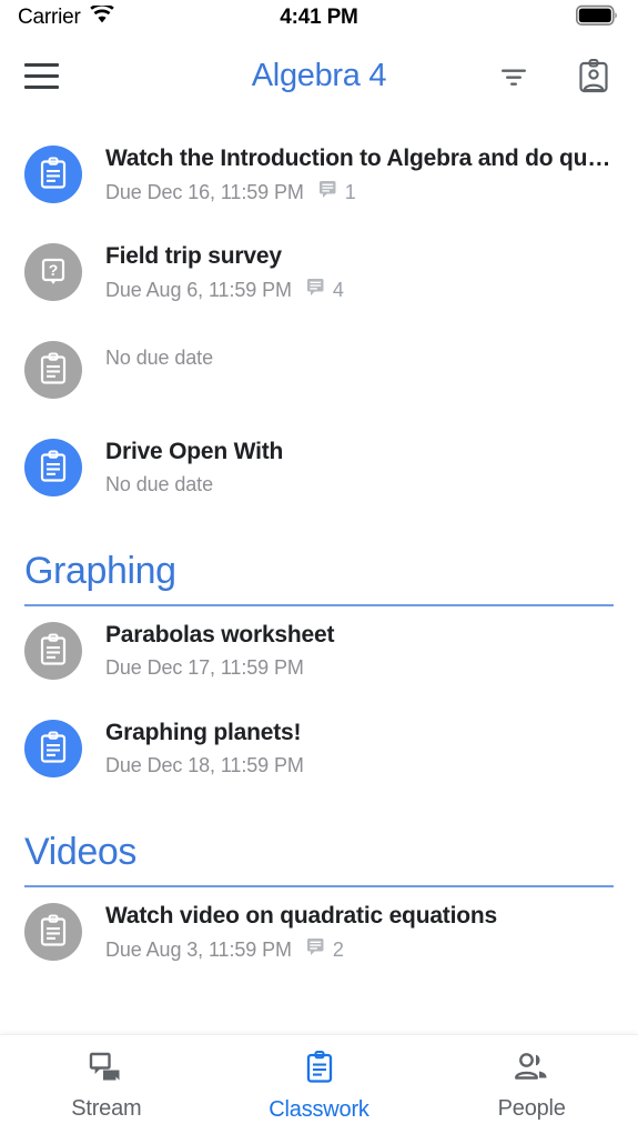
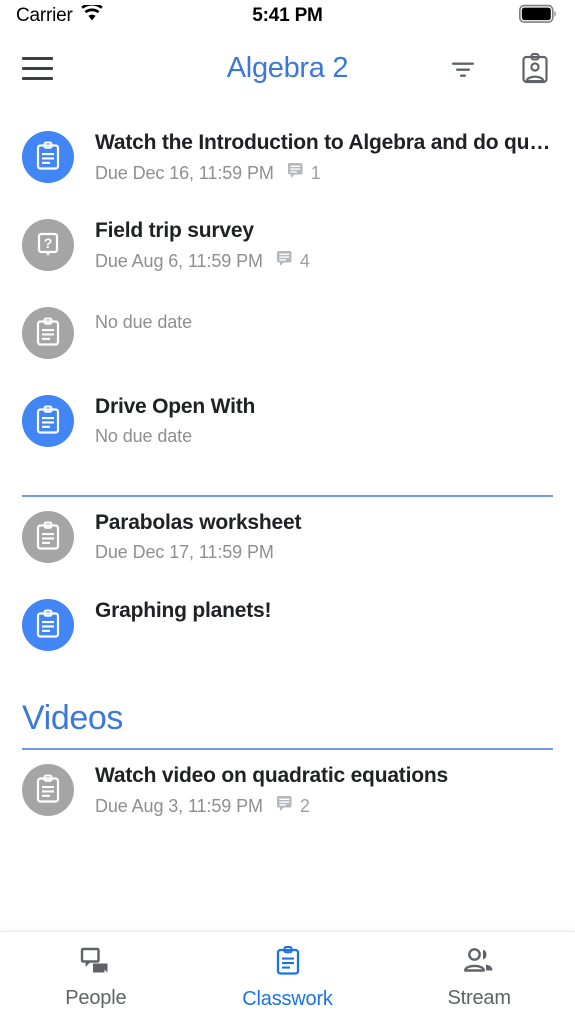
  Carrier
- 4:41 PM
+ 5:41 PM
- Algebra 4
+ Algebra 2
  Watch the Introduction to Algebra and do ques
  Due Dec 16, 11:59 PM
  1
  ?
  Field trip survey
  Due Aug 6, 11:59 PM
  4
  No due date
  Drive Open With
  No due date
- Graphing
  Parabolas worksheet
  Due Dec 17, 11:59 PM
  Graphing planets!
- Due Dec 18, 11:59 PM
  Videos
  Watch video on quadratic equations
  Due Aug 3, 11:59 PM
  2
- Stream
+ People
  Classwork
- People
+ Stream
